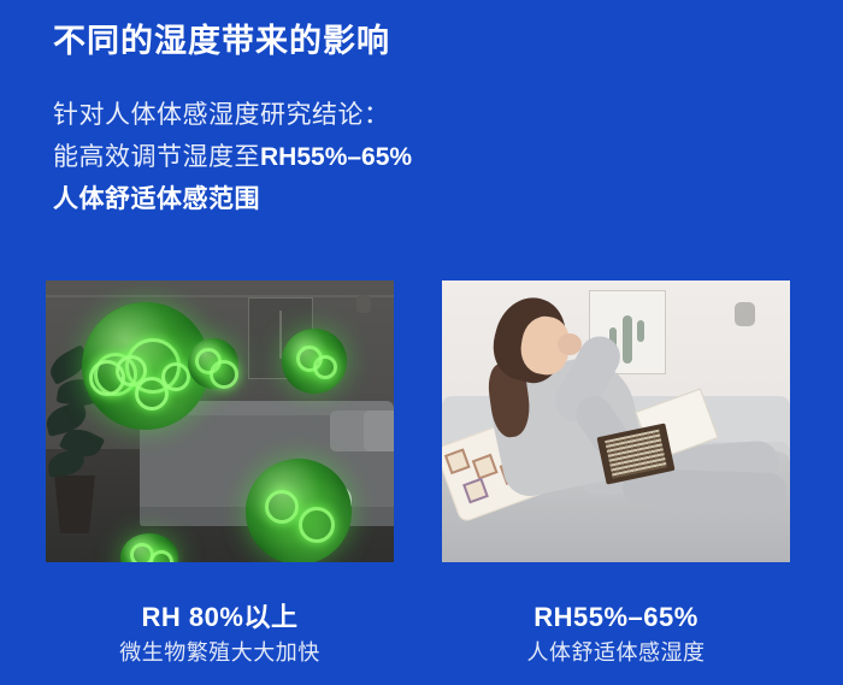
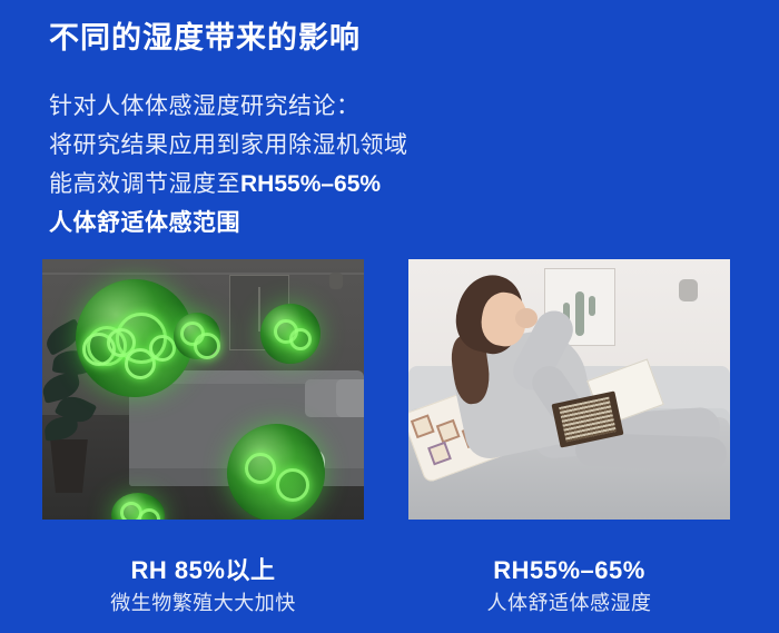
  不同的湿度带来的影响
  针对人体体感湿度研究结论：
+ 将研究结果应用到家用除湿机领域
  能高效调节湿度至RH55%–65%
  人体舒适体感范围
- RH 80%以上
+ RH 85%以上
  微生物繁殖大大加快
  RH55%–65%
  人体舒适体感湿度
